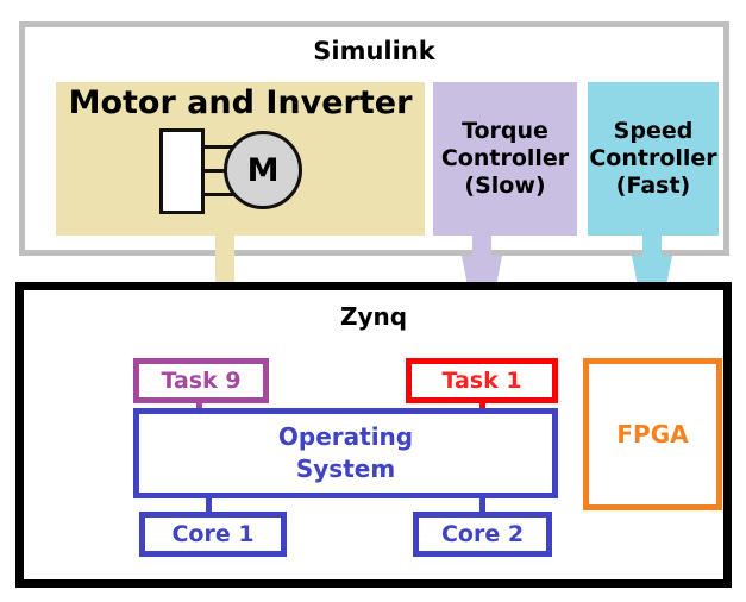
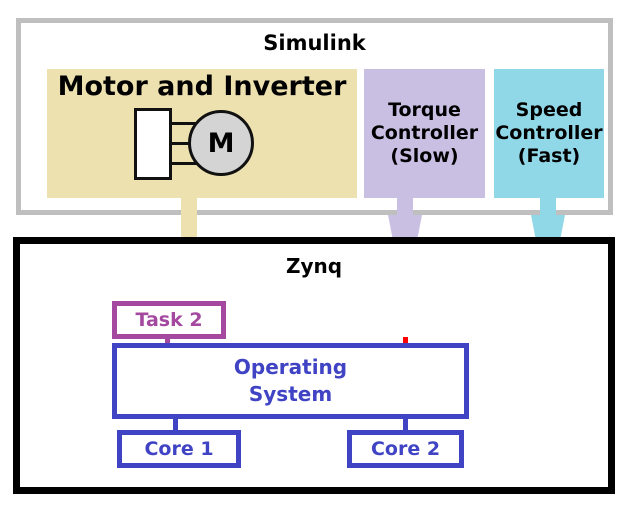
  Simulink
  Motor and Inverter
  M
  Torque
  Controller
  (Slow)
  Speed
  Controller
  (Fast)
  Zynq
- Task 9
+ Task 2
- Task 1
- FPGA
  Operating
  System
  Core 1
  Core 2
